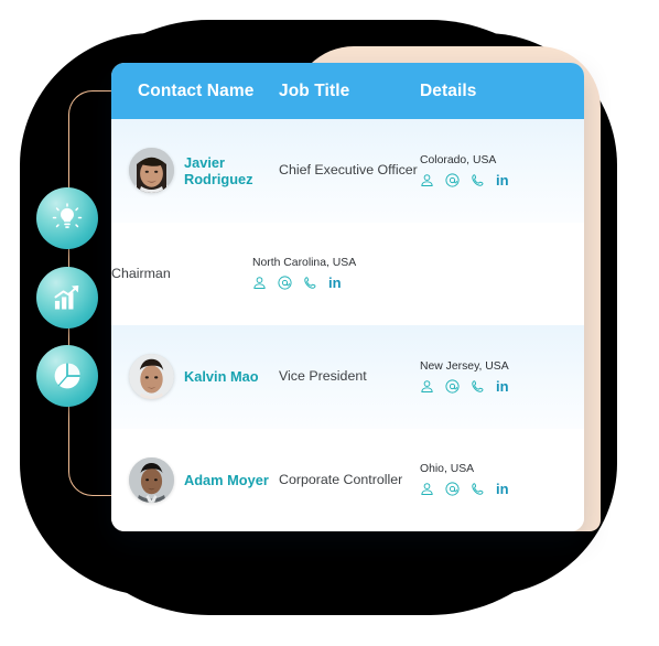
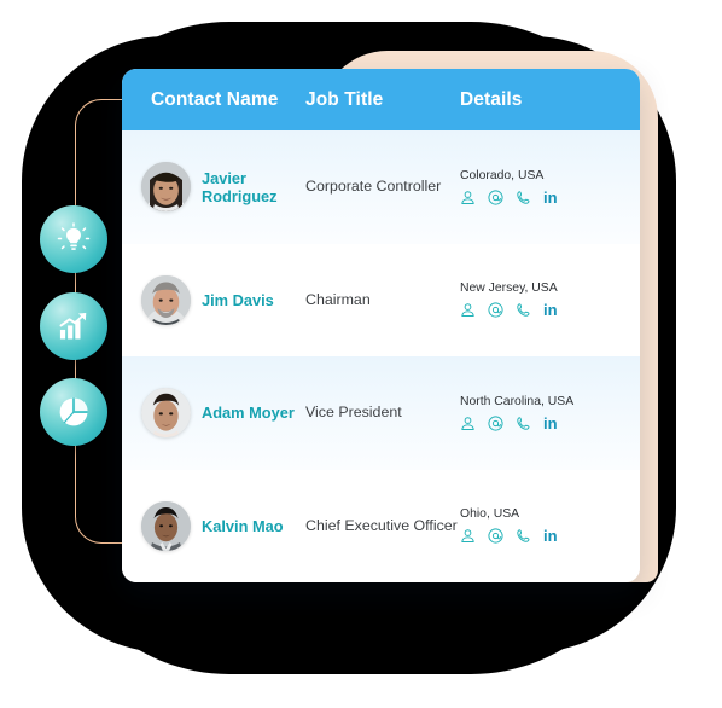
  Contact Name
  Job Title
  Details
  Javier Rodriguez
- Chief Executive Officer
+ Corporate Controller
  Colorado, USA
  in
+ Jim Davis
  Chairman
- North Carolina, USA
+ New Jersey, USA
  in
- Kalvin Mao
+ Adam Moyer
  Vice President
- New Jersey, USA
+ North Carolina, USA
  in
- Adam Moyer
+ Kalvin Mao
- Corporate Controller
+ Chief Executive Officer
  Ohio, USA
  in
